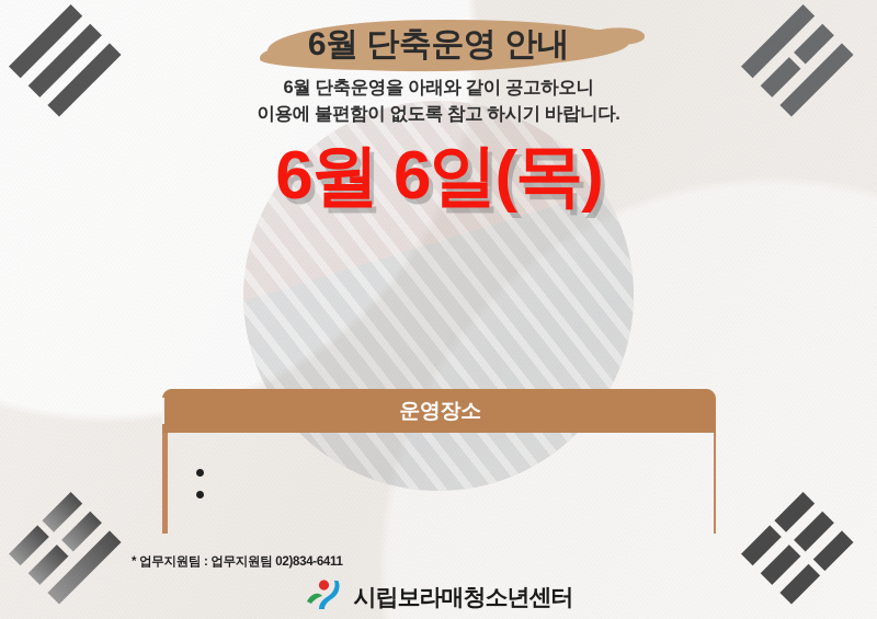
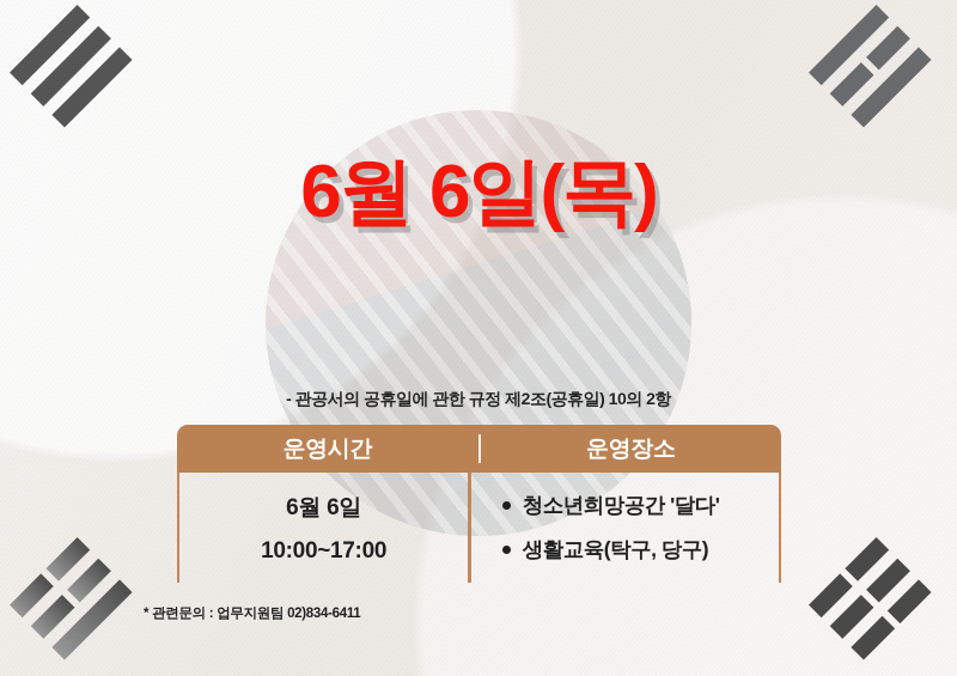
- 6월 단축운영 안내
- 6월 단축운영을 아래와 같이 공고하오니
- 이용에 불편함이 없도록 참고 하시기 바랍니다.
  6월 6일(목)
+ - 관공서의 공휴일에 관한 규정 제2조(공휴일) 10의 2항
+ 운영시간
  운영장소
+ 6월 6일
+ 10:00~17:00
+ 청소년희망공간 '달다'
+ 생활교육(탁구, 당구)
- * 업무지원팀 : 업무지원팀 02)834-6411
+ * 관련문의 : 업무지원팀 02)834-6411
- 시립보라매청소년센터
